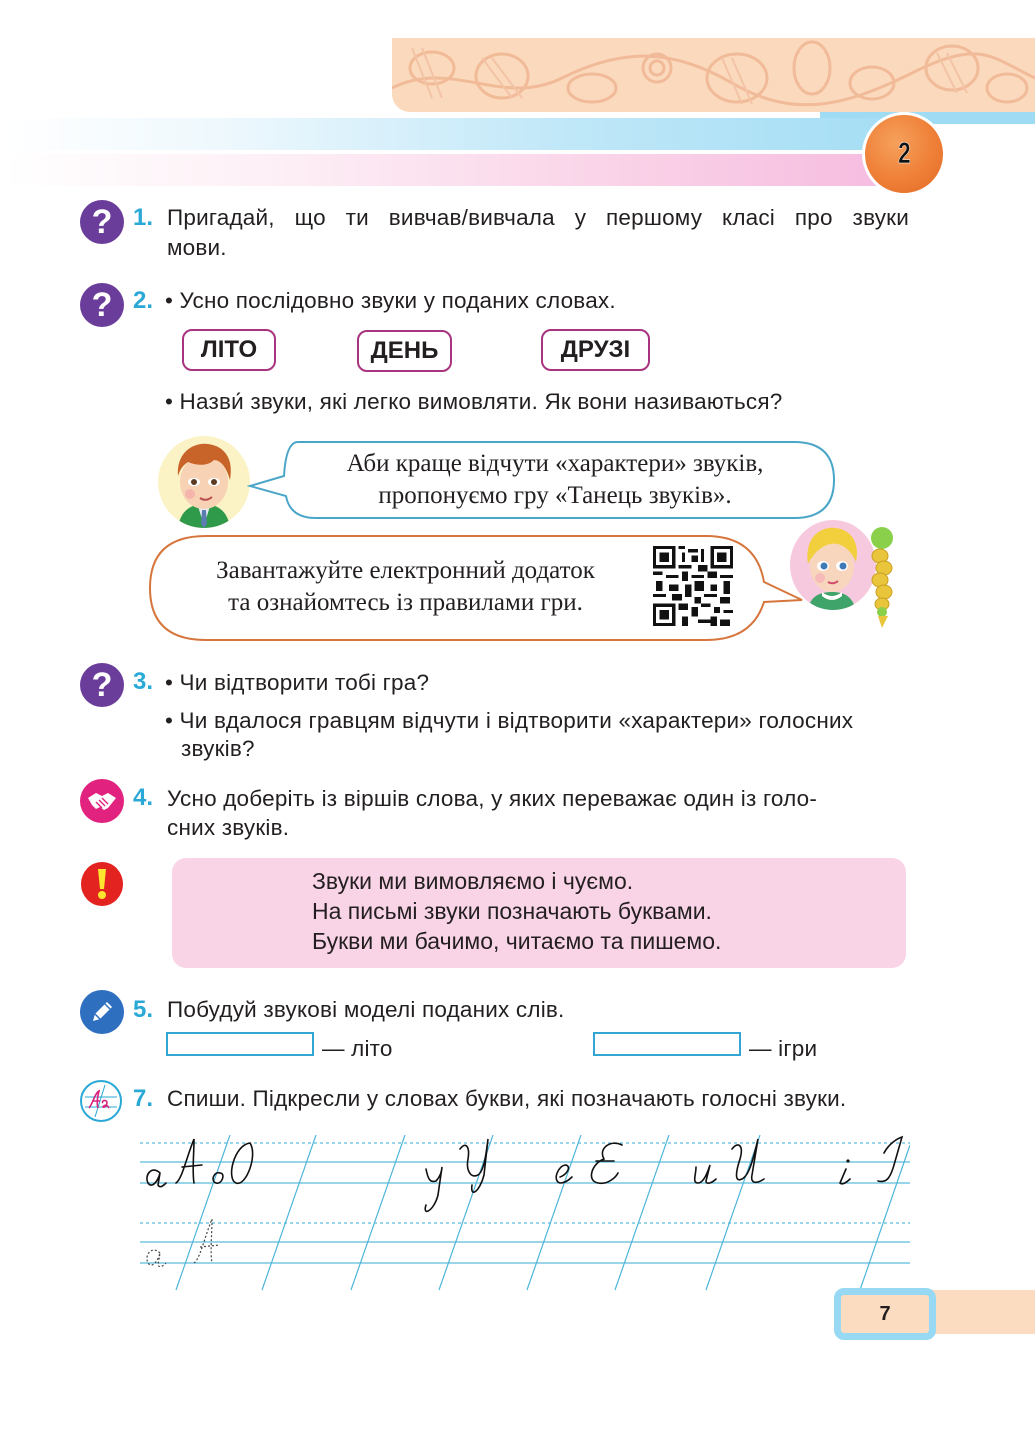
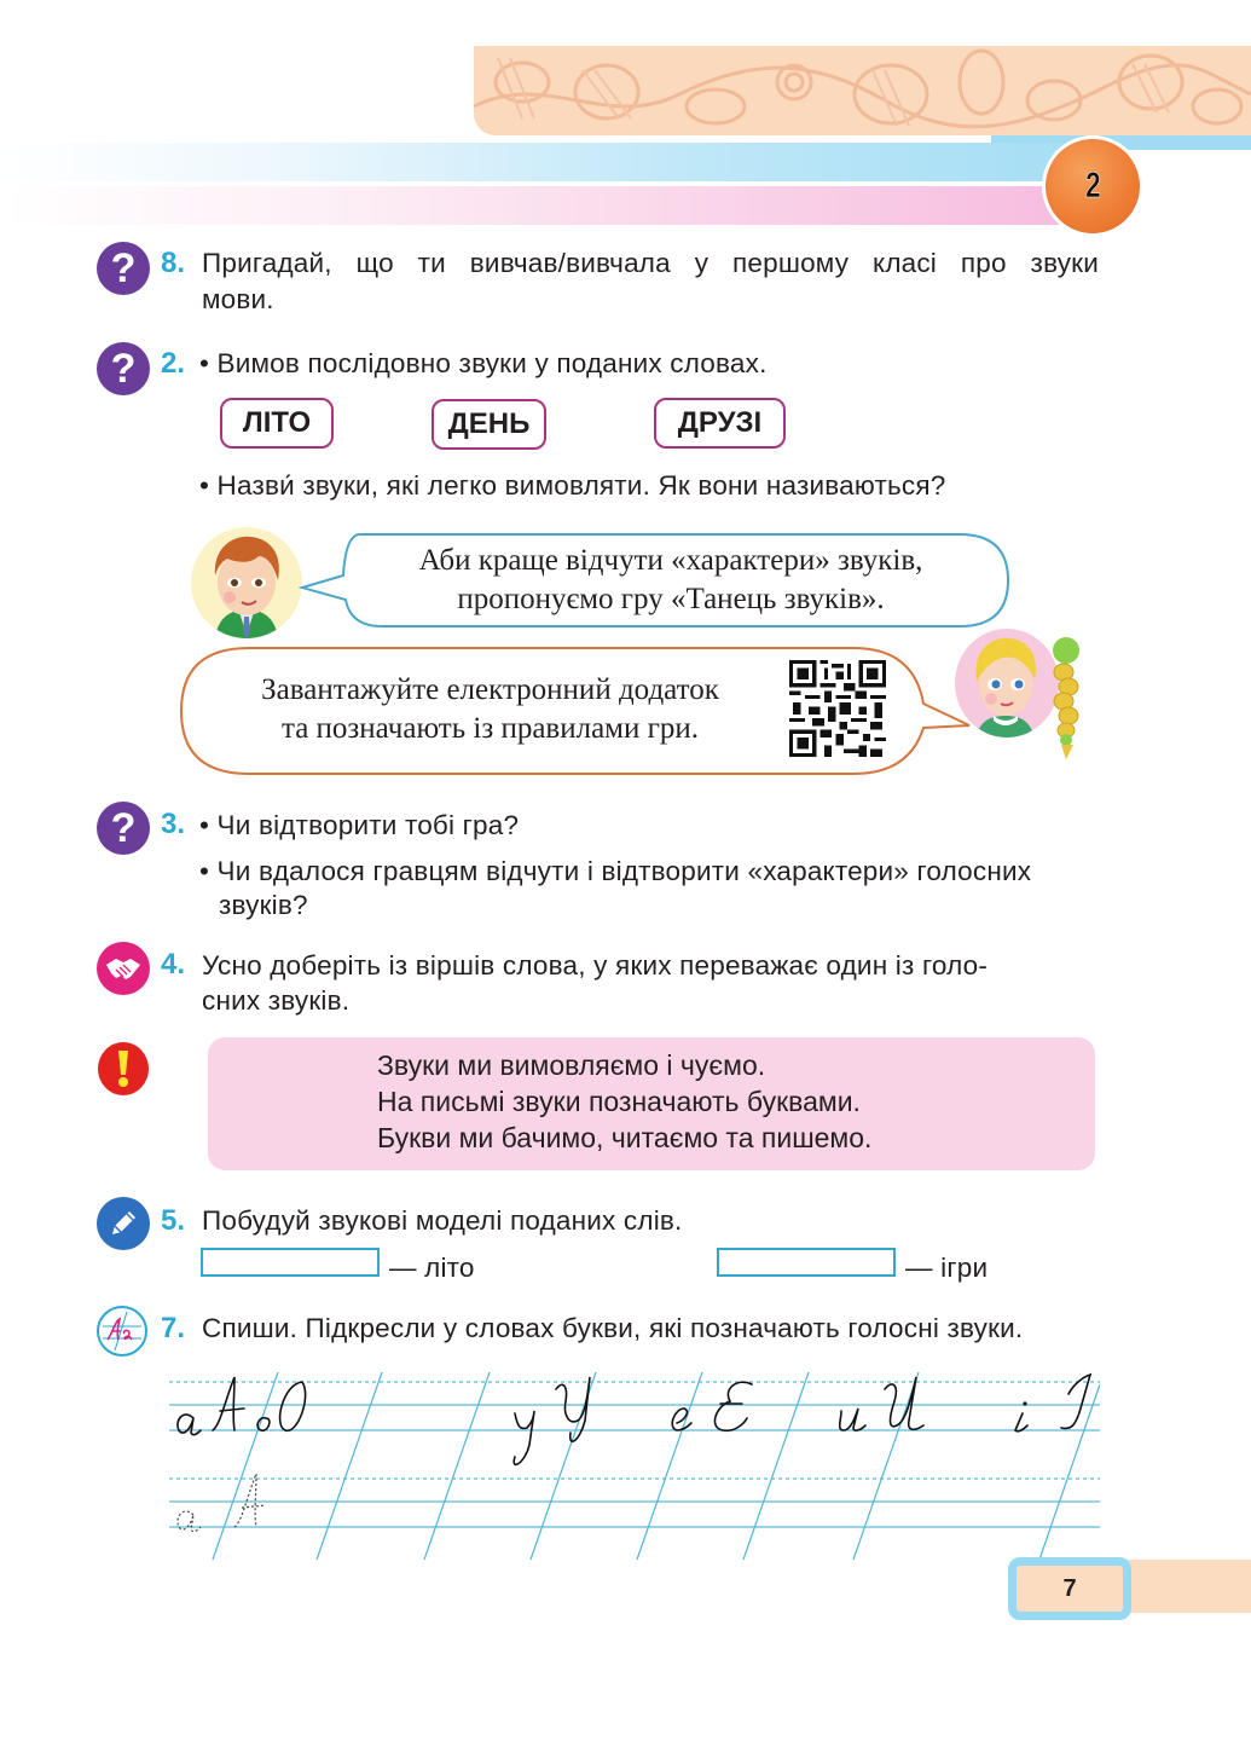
  2
  ?
- 1.
+ 8.
  Пригадай, що ти вивчав/вивчала у першому класі про звуки
  мови.
  ?
  2.
- • Усно послідовно звуки у поданих словах.
+ • Вимов послідовно звуки у поданих словах.
  ЛІТО
  ДЕНЬ
  ДРУЗІ
  • Назви́ звуки, які легко вимовляти. Як вони називаються?
  Аби краще відчути «характери» звуків,
  пропонуємо гру «Танець звуків».
  Завантажуйте електронний додаток
- та ознайомтесь із правилами гри.
+ та позначають із правилами гри.
  ?
  3.
  • Чи відтворити тобі гра?
  • Чи вдалося гравцям відчути і відтворити «характери» голосних
  звуків?
  4.
  Усно доберіть із віршів слова, у яких переважає один із голо-
  сних звуків.
  Звуки ми вимовляємо і чуємо.
  На письмі звуки позначають буквами.
  Букви ми бачимо, читаємо та пишемо.
  5.
  Побудуй звукові моделі поданих слів.
  — літо
  — ігри
  7.
  Спиши. Підкресли у словах букви, які позначають голосні звуки.
  7
